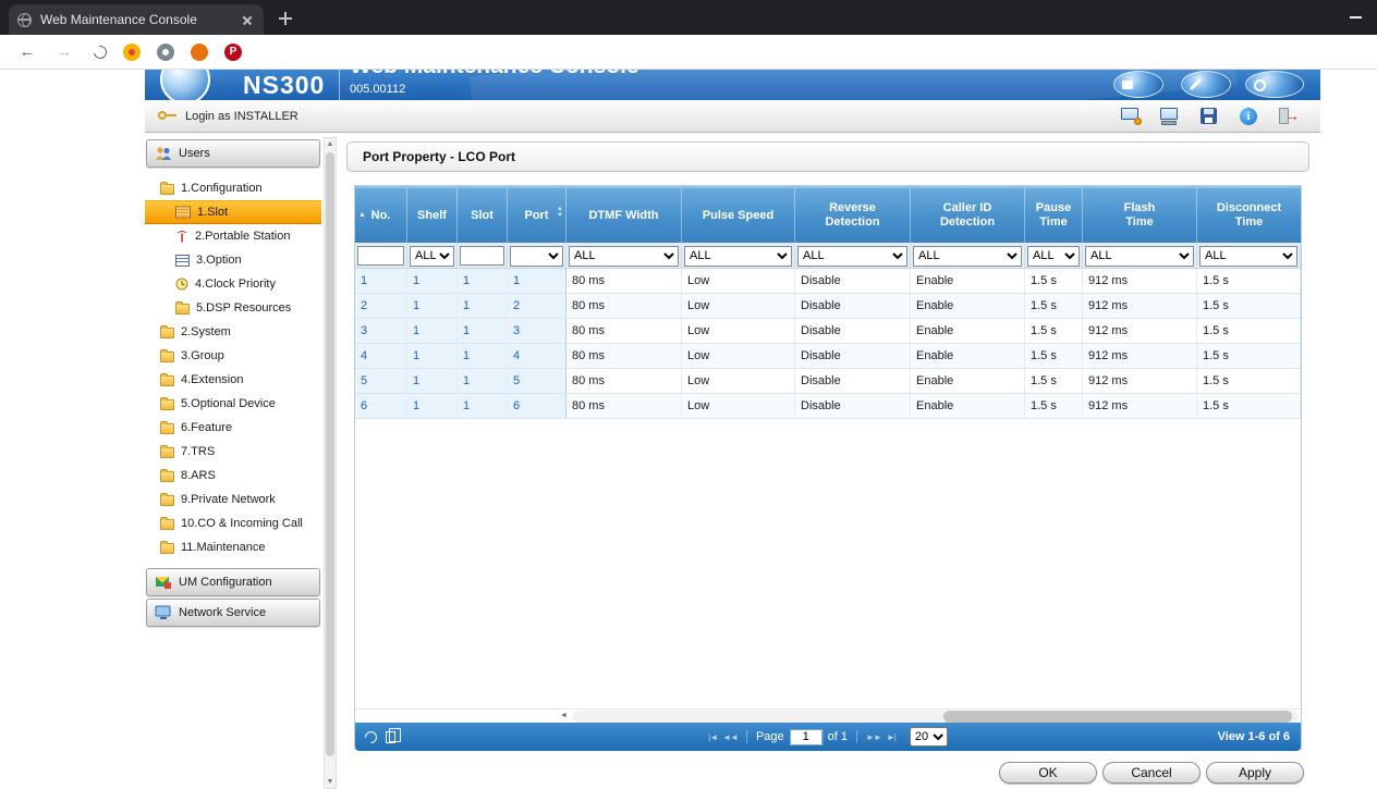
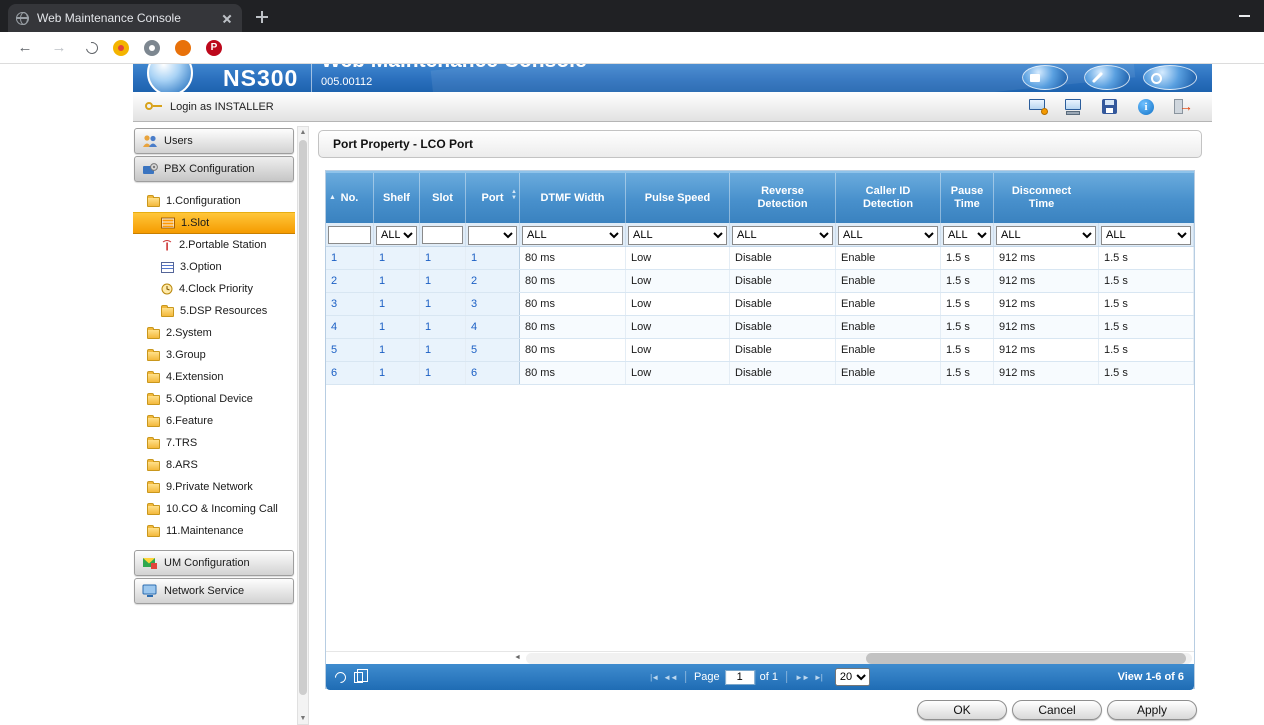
  Web Maintenance Console
  ←
  →
  P
  NS300
  005.00112
  Login as INSTALLER
  i
  →
  Users
+ PBX Configuration
  1.Configuration
  1.Slot
  2.Portable Station
  3.Option
  4.Clock Priority
  5.DSP Resources
  2.System
  3.Group
  4.Extension
  5.Optional Device
  6.Feature
  7.TRS
  8.ARS
  9.Private Network
  10.CO & Incoming Call
  11.Maintenance
  UM Configuration
  Network Service
  Port Property - LCO Port
  No.
  Shelf
  Slot
  Port
  DTMF Width
  Pulse Speed
  Reverse Detection
  Caller ID Detection
  Pause Time
- Flash Time
  Disconnect Time
  ALL
  ALL
  ALL
  ALL
  ALL
  ALL
  ALL
  ALL
  1
  1
  1
  1
  80 ms
  Low
  Disable
  Enable
  1.5 s
  912 ms
  1.5 s
  2
  1
  1
  2
  80 ms
  Low
  Disable
  Enable
  1.5 s
  912 ms
  1.5 s
  3
  1
  1
  3
  80 ms
  Low
  Disable
  Enable
  1.5 s
  912 ms
  1.5 s
  4
  1
  1
  4
  80 ms
  Low
  Disable
  Enable
  1.5 s
  912 ms
  1.5 s
  5
  1
  1
  5
  80 ms
  Low
  Disable
  Enable
  1.5 s
  912 ms
  1.5 s
  6
  1
  1
  6
  80 ms
  Low
  Disable
  Enable
  1.5 s
  912 ms
  1.5 s
  |◄
  ◄◄
  Page
  1
  of 1
  ►►
  ►|
  20
  View 1-6 of 6
  OK
  Cancel
  Apply
